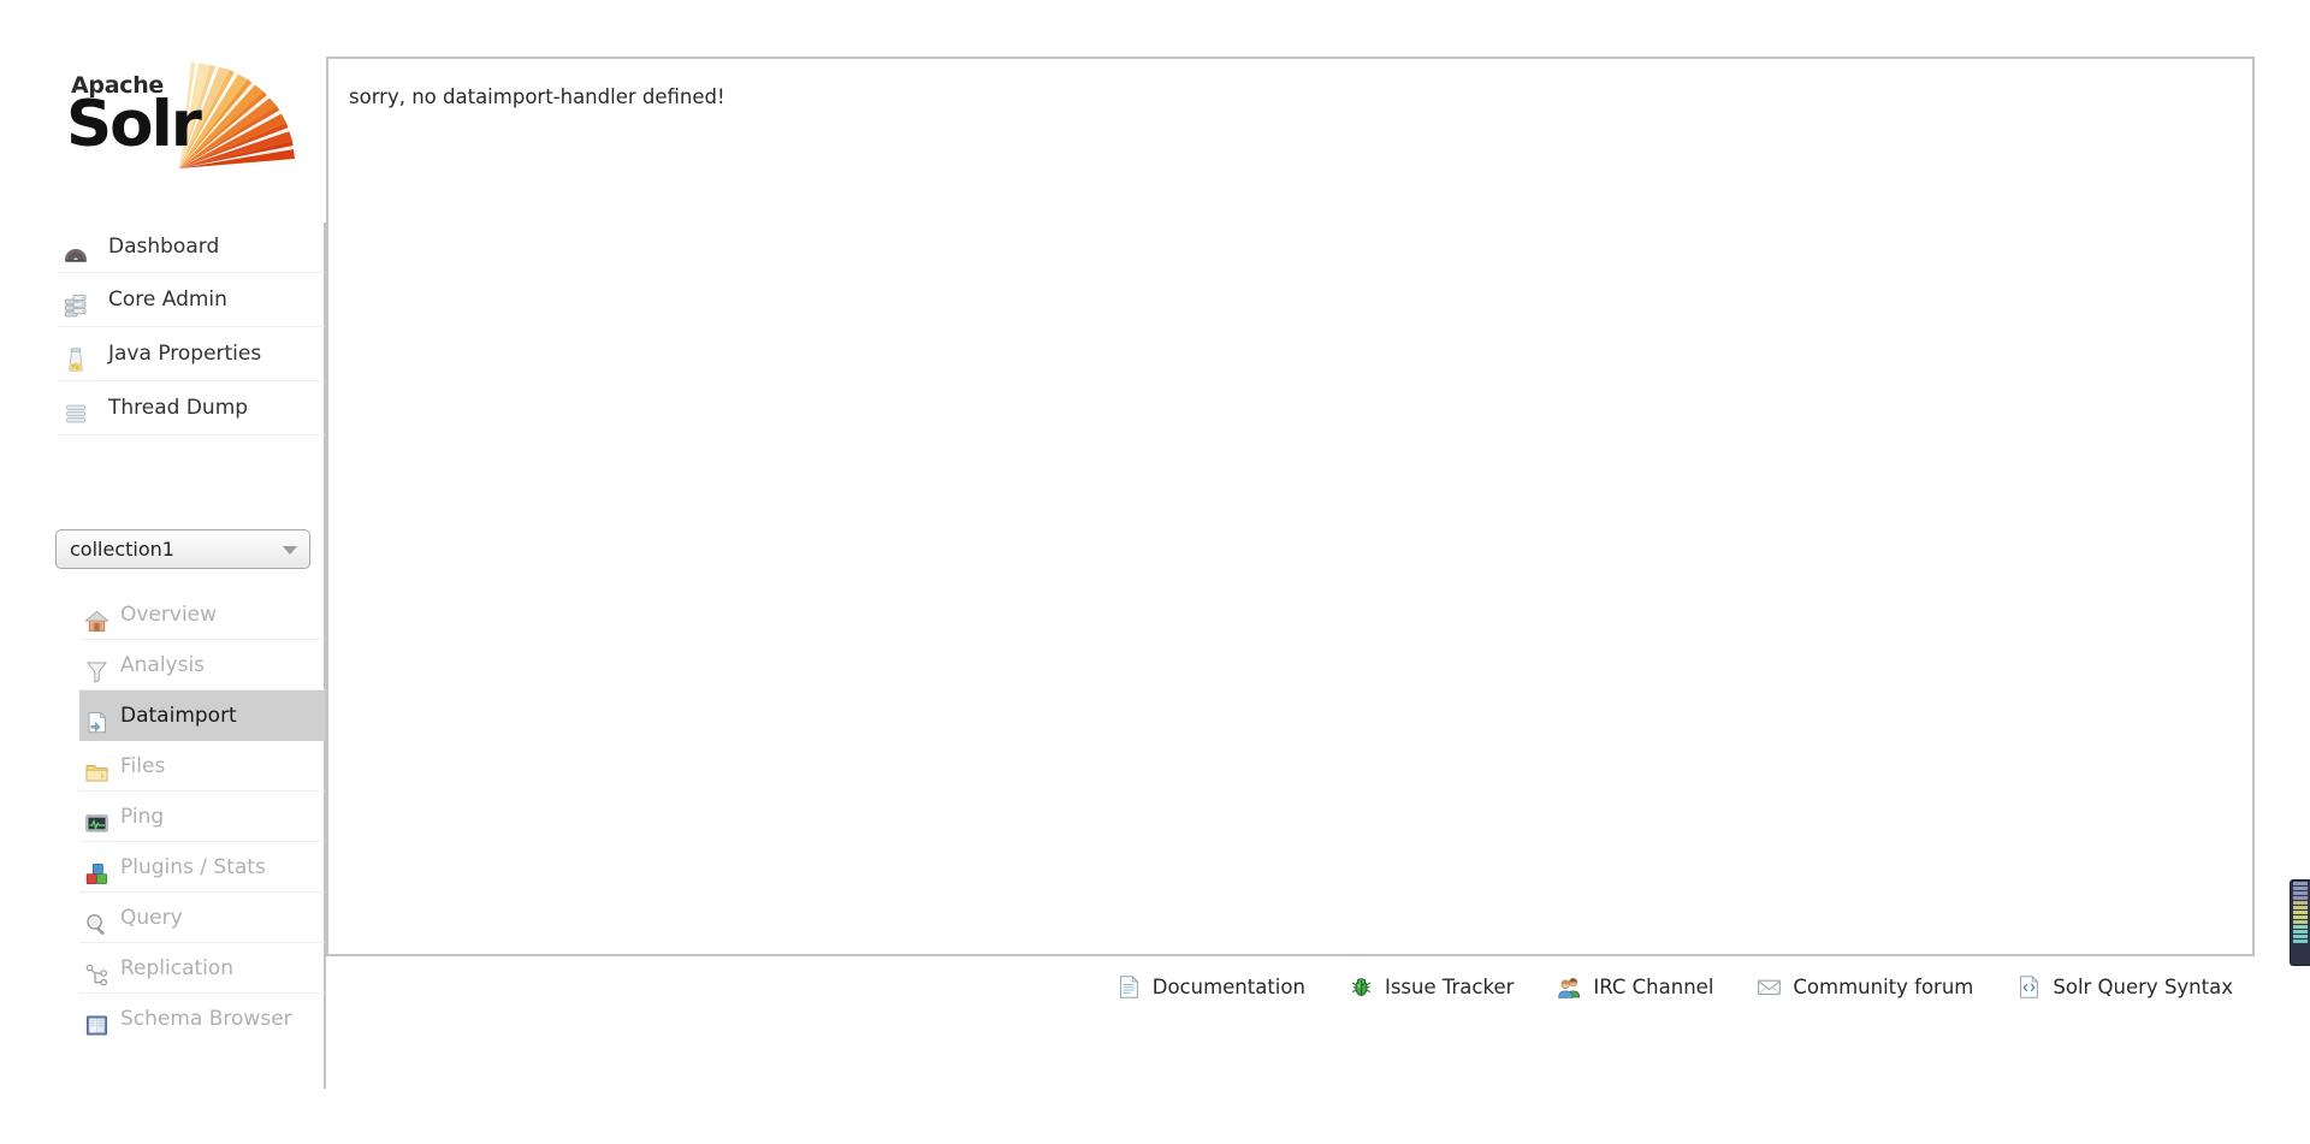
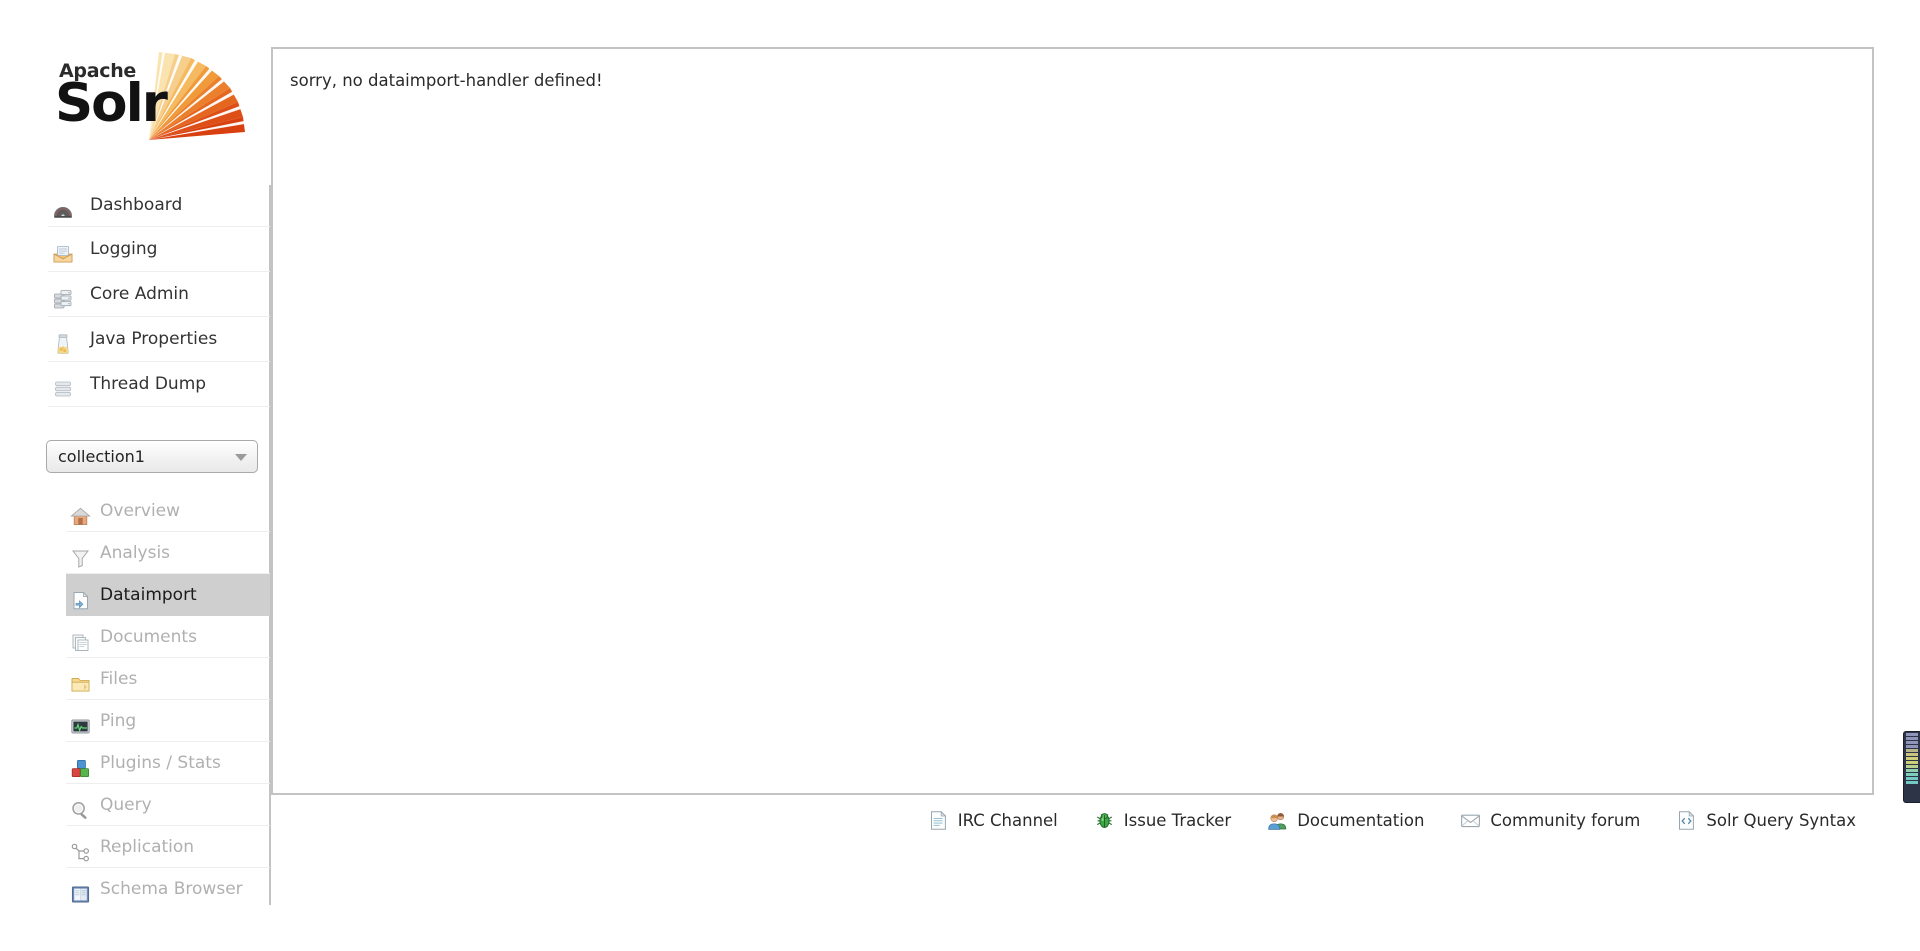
  Apache
  Solr
  Dashboard
+ Logging
  Core Admin
  Java Properties
  Thread Dump
  collection1
  Overview
  Analysis
  Dataimport
+ Documents
  Files
  Ping
  Plugins / Stats
  Query
  Replication
  Schema Browser
  sorry, no dataimport-handler defined!
- Documentation
+ IRC Channel
  Issue Tracker
- IRC Channel
+ Documentation
  Community forum
  Solr Query Syntax
